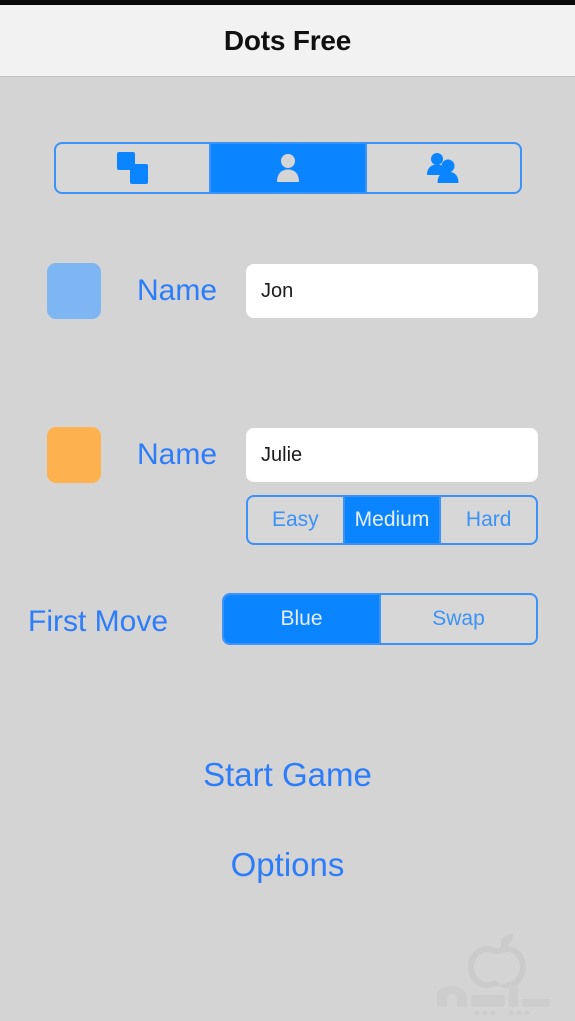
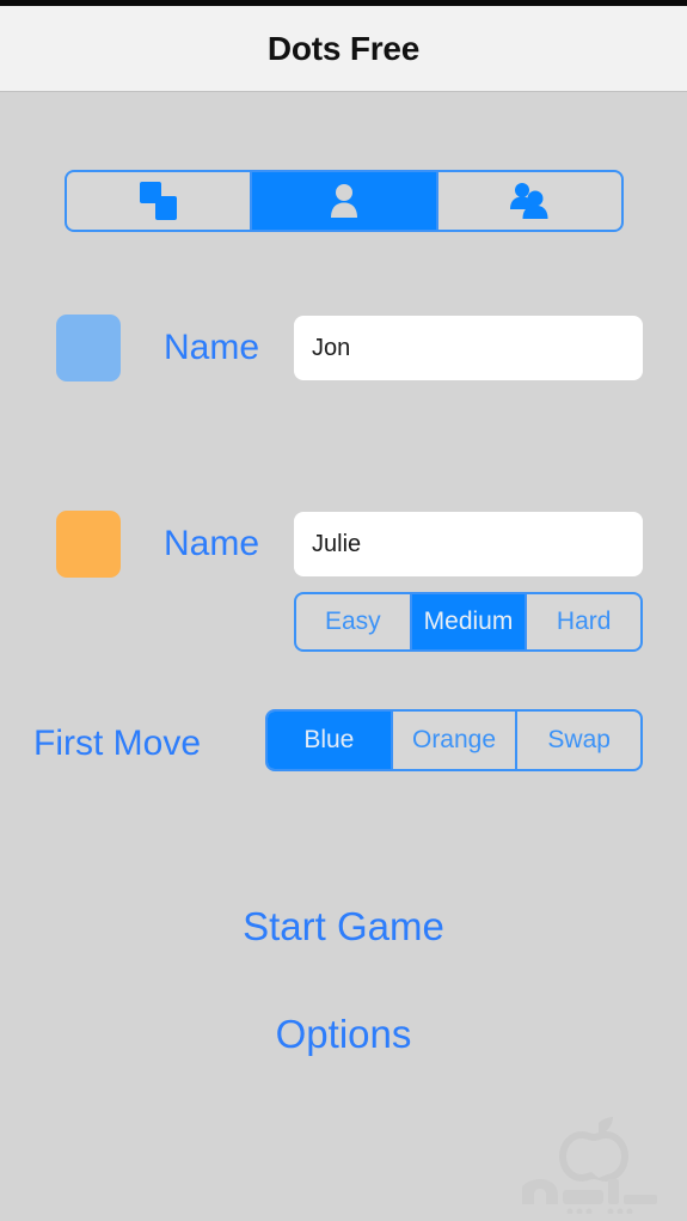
  Dots Free
  Name
  Jon
  Name
  Julie
  Easy
  Medium
  Hard
  First Move
  Blue
+ Orange
  Swap
  Start Game
  Options
